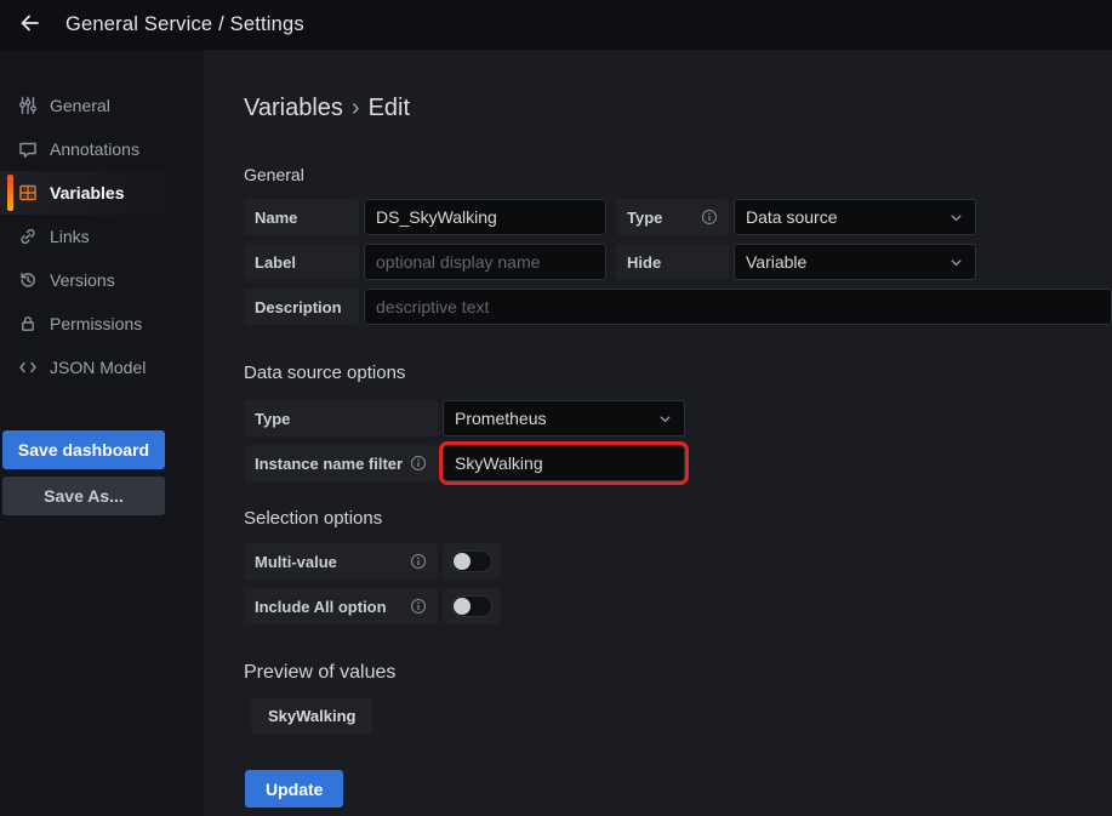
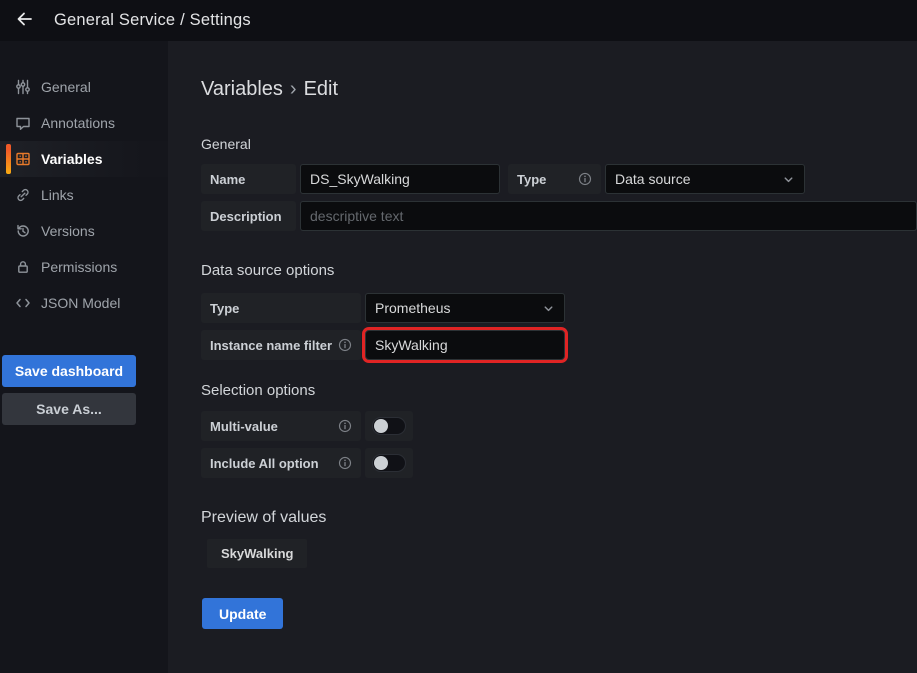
  General Service / Settings
  General
  Annotations
  Variables
  Links
  Versions
  Permissions
  JSON Model
  Save dashboard
  Save As...
  Variables › Edit
  General
  Name
  DS_SkyWalking
  Type
  Data source
- Label
- optional display name
- Hide
- Variable
  Description
  descriptive text
  Data source options
  Type
  Prometheus
  Instance name filter
  SkyWalking
  Selection options
  Multi-value
  Include All option
  Preview of values
  SkyWalking
  Update
